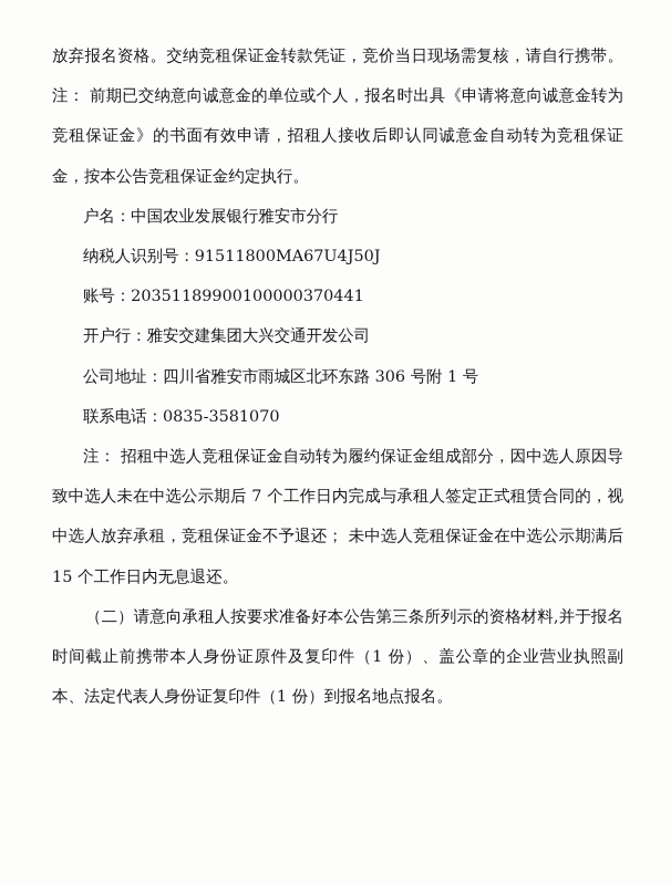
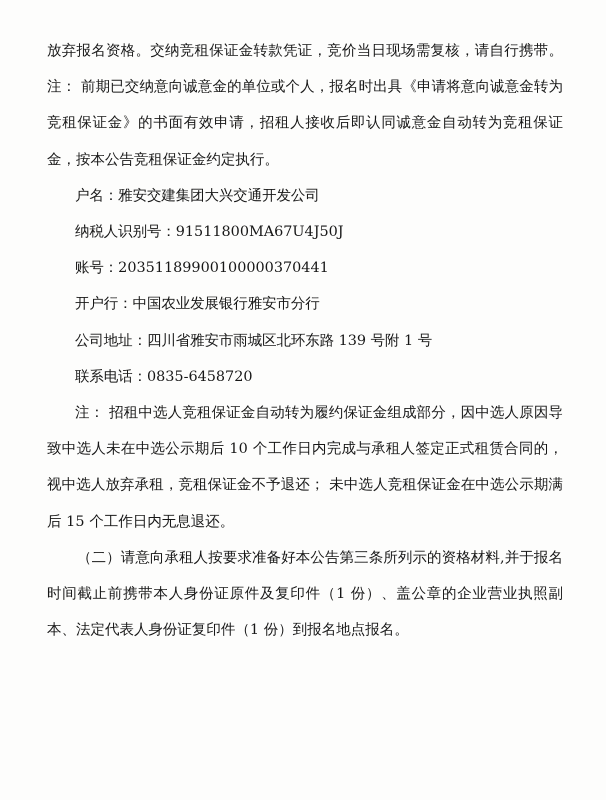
  放弃报名资格。交纳竞租保证金转款凭证，竞价当日现场需复核，请自行携带。注： 前期已交纳意向诚意金的单位或个人，报名时出具《申请将意向诚意金转为竞租保证金》的书面有效申请，招租人接收后即认同诚意金自动转为竞租保证金，按本公告竞租保证金约定执行。
- 户名：中国农业发展银行雅安市分行
+ 户名：雅安交建集团大兴交通开发公司
  纳税人识别号：91511800MA67U4J50J
  账号：20351189900100000370441
- 开户行：雅安交建集团大兴交通开发公司
+ 开户行：中国农业发展银行雅安市分行
- 公司地址：四川省雅安市雨城区北环东路 306 号附 1 号
+ 公司地址：四川省雅安市雨城区北环东路 139 号附 1 号
- 联系电话：0835-3581070
+ 联系电话：0835-6458720
- 注： 招租中选人竞租保证金自动转为履约保证金组成部分，因中选人原因导致中选人未在中选公示期后 7 个工作日内完成与承租人签定正式租赁合同的，视中选人放弃承租，竞租保证金不予退还； 未中选人竞租保证金在中选公示期满后 15 个工作日内无息退还。
+ 注： 招租中选人竞租保证金自动转为履约保证金组成部分，因中选人原因导致中选人未在中选公示期后 10 个工作日内完成与承租人签定正式租赁合同的，视中选人放弃承租，竞租保证金不予退还； 未中选人竞租保证金在中选公示期满后 15 个工作日内无息退还。
  （二）请意向承租人按要求准备好本公告第三条所列示的资格材料,并于报名时间截止前携带本人身份证原件及复印件（1 份）、盖公章的企业营业执照副本、法定代表人身份证复印件（1 份）到报名地点报名。
